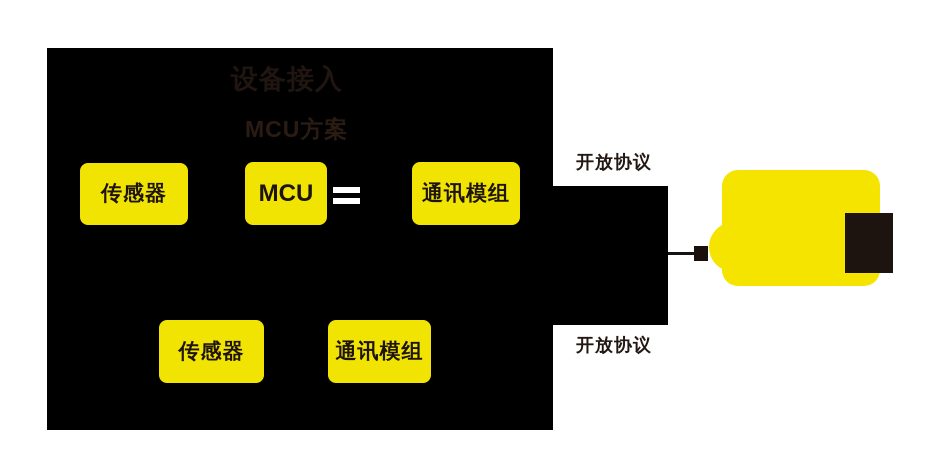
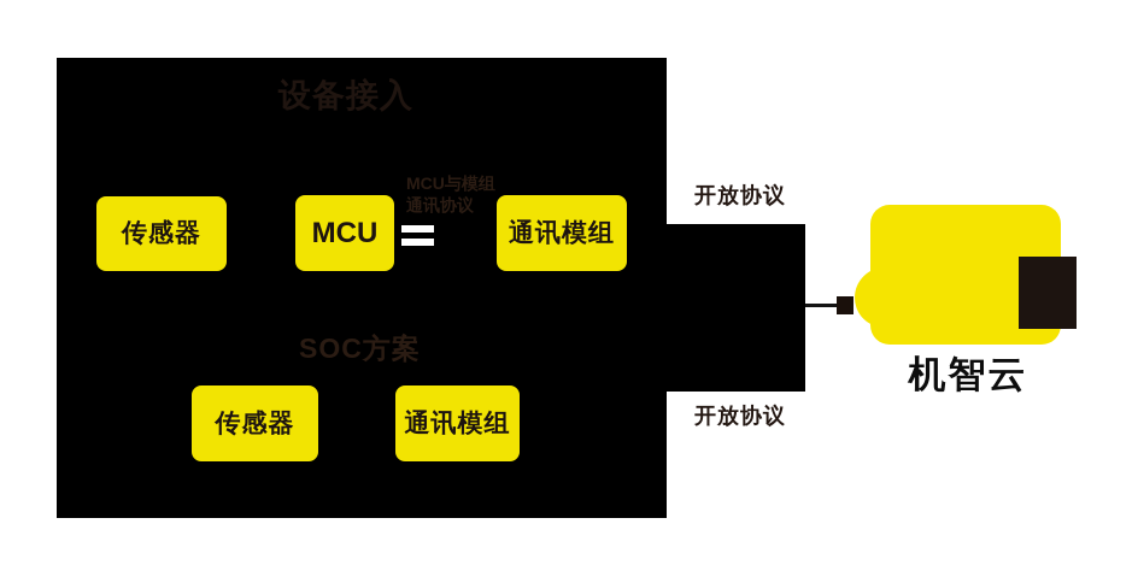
  设备接入
- MCU方案
  传感器
  MCU
  通讯模组
+ MCU与模组
+ 通讯协议
+ SOC方案
  传感器
  通讯模组
  开放协议
  开放协议
+ 机智云
